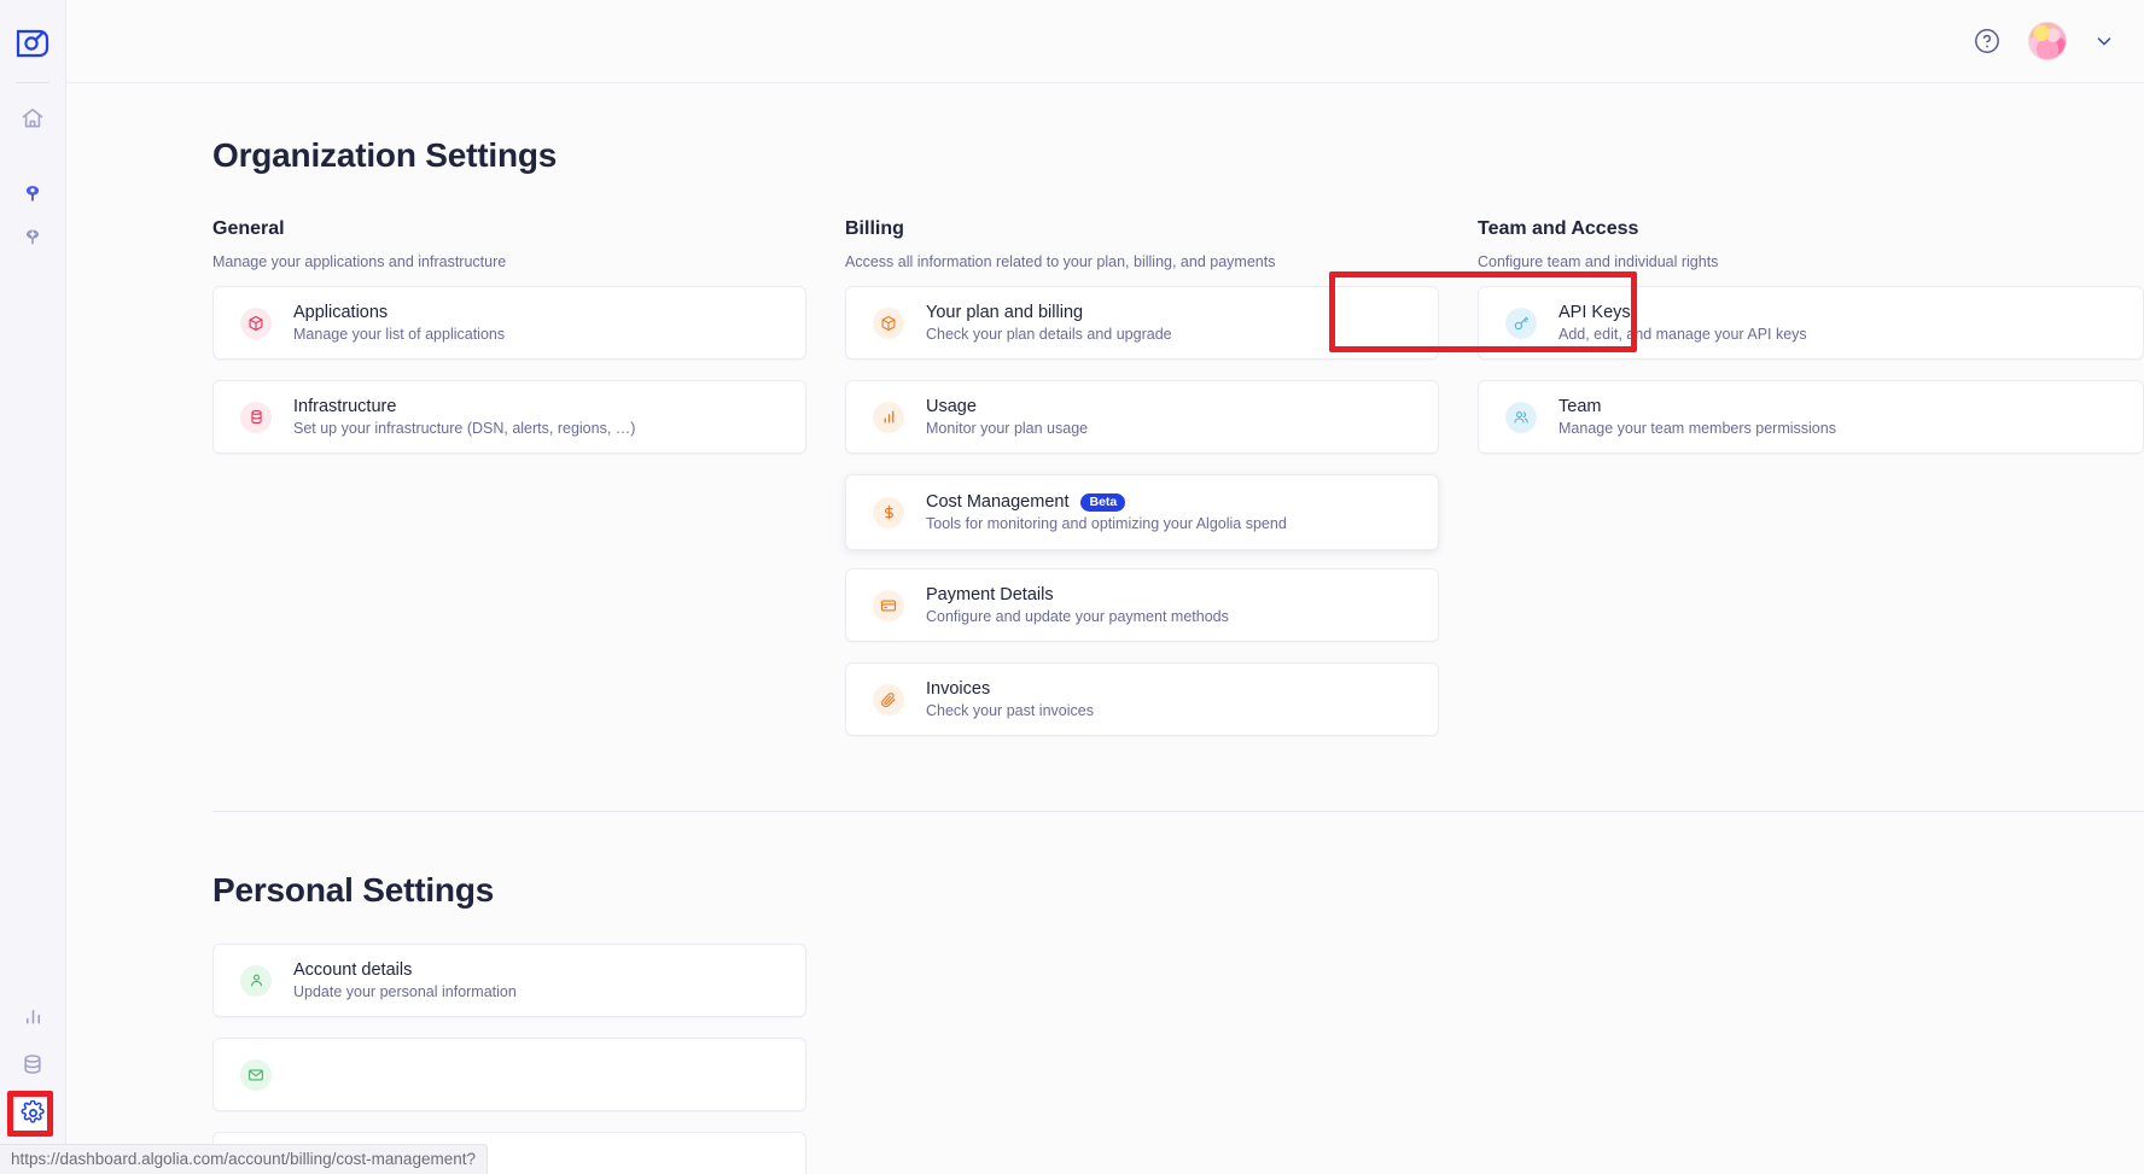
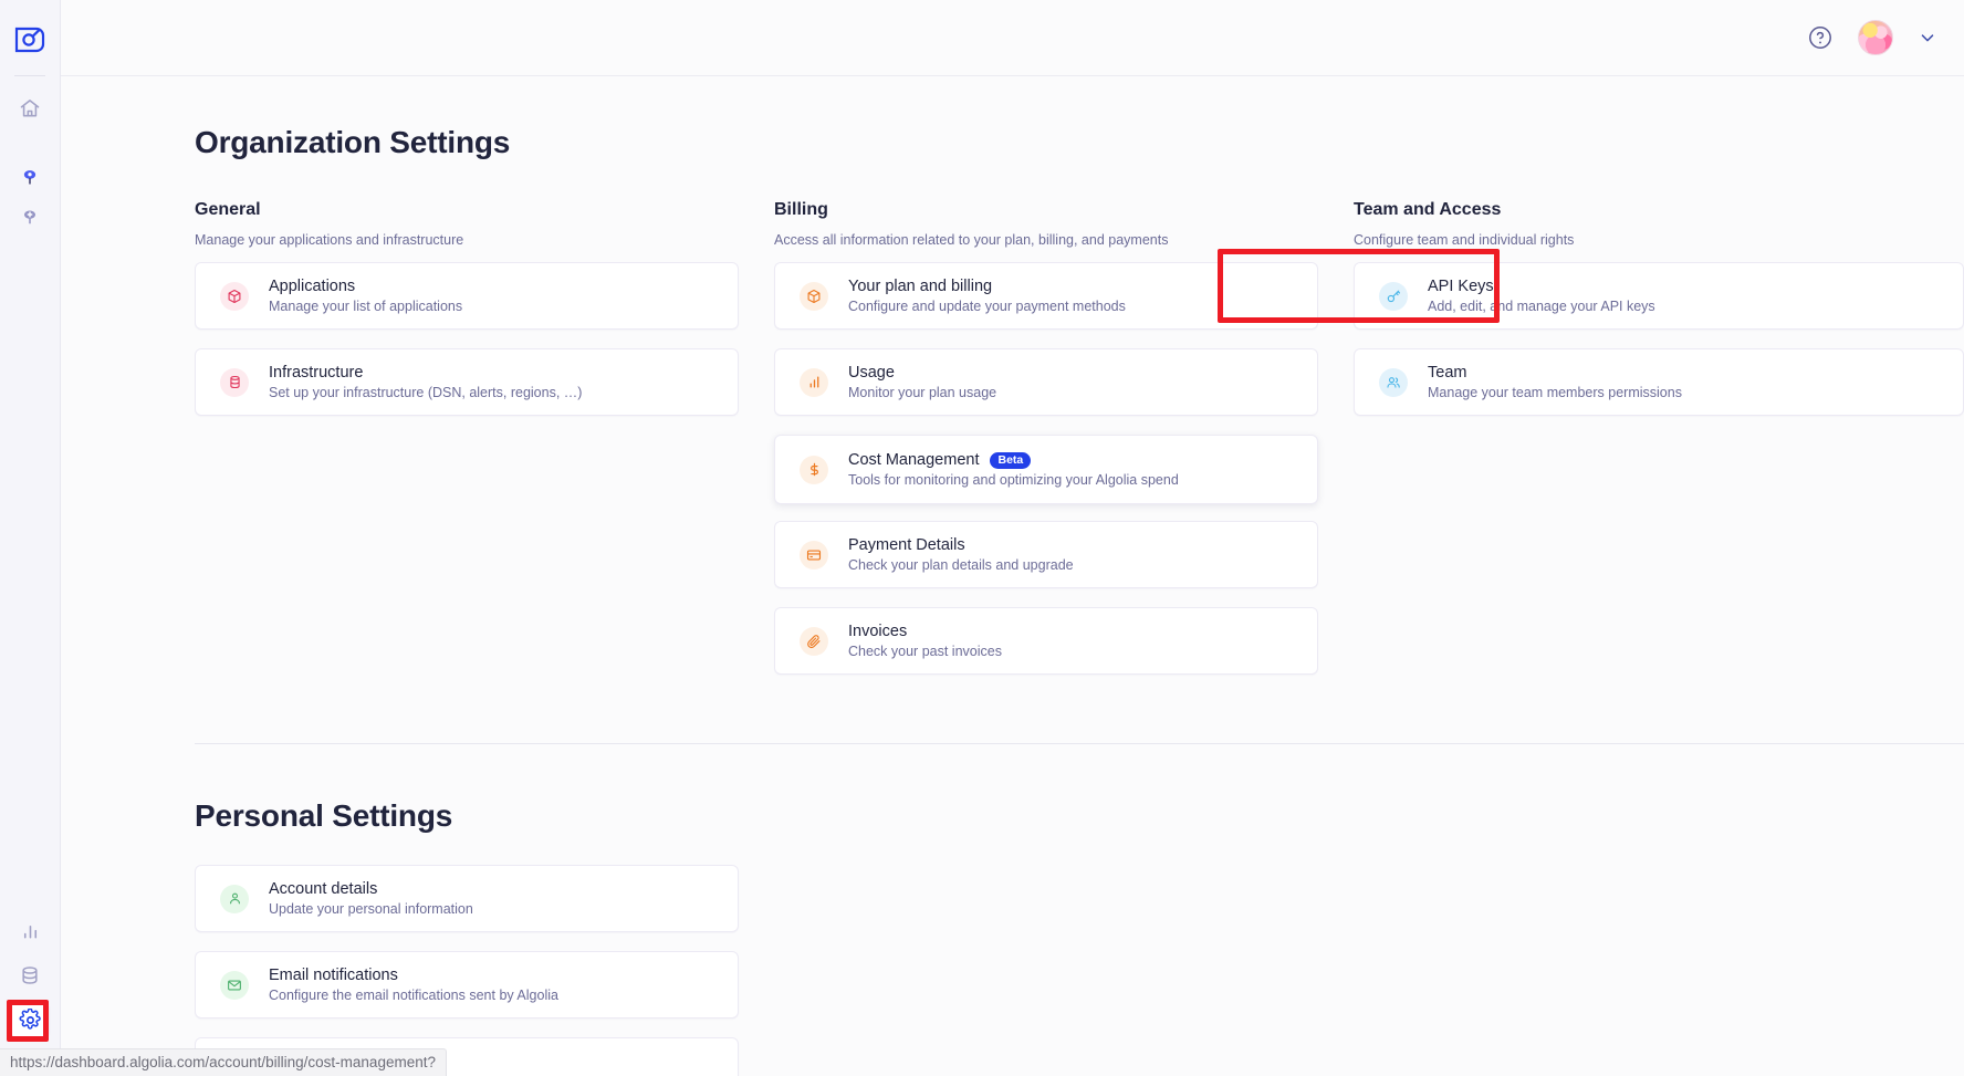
  Organization Settings
  General
  Manage your applications and infrastructure
  Applications
  Manage your list of applications
  Infrastructure
  Set up your infrastructure (DSN, alerts, regions, …)
  Billing
  Access all information related to your plan, billing, and payments
  Your plan and billing
- Check your plan details and upgrade
+ Configure and update your payment methods
  Usage
  Monitor your plan usage
  Cost Management
  Beta
  Tools for monitoring and optimizing your Algolia spend
  Payment Details
- Configure and update your payment methods
+ Check your plan details and upgrade
  Invoices
  Check your past invoices
  Team and Access
  Configure team and individual rights
  API Keys
  Add, edit, and manage your API keys
  Team
  Manage your team members permissions
  Personal Settings
  Account details
  Update your personal information
+ Email notifications
+ Configure the email notifications sent by Algolia
  https://dashboard.algolia.com/account/billing/cost-management?
